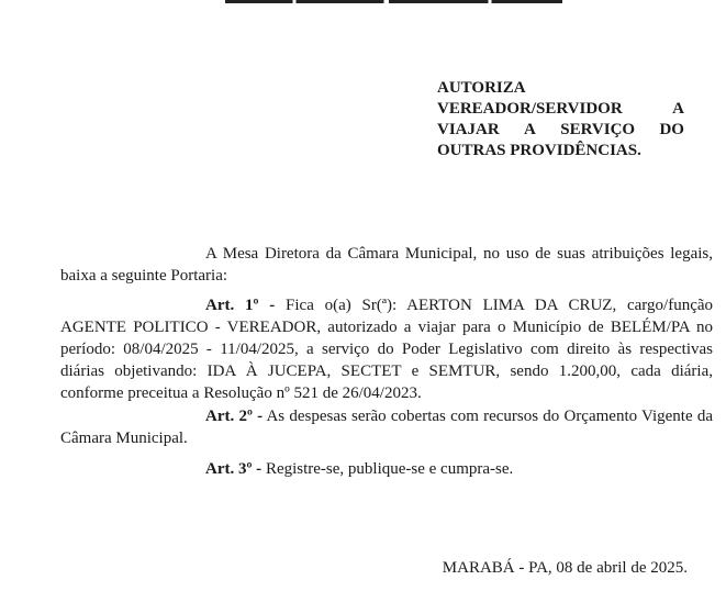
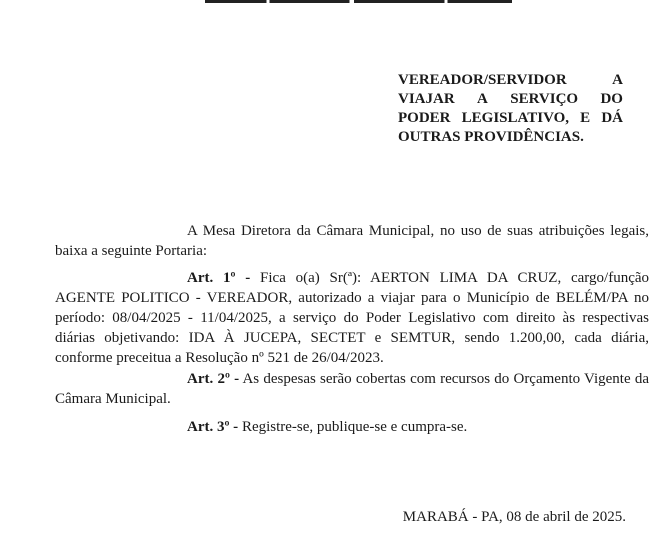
- AUTORIZA
  VEREADOR/SERVIDOR
  A
  VIAJAR
  A
  SERVIÇO
  DO
+ PODER
+ LEGISLATIVO,
+ E
+ DÁ
  OUTRAS PROVIDÊNCIAS.
  A Mesa Diretora da Câmara Municipal, no uso de suas atribuições legais, baixa a seguinte Portaria:
  Art. 1º - Fica o(a) Sr(ª): AERTON LIMA DA CRUZ, cargo/função AGENTE POLITICO - VEREADOR, autorizado a viajar para o Município de BELÉM/PA no período: 08/04/2025 - 11/04/2025, a serviço do Poder Legislativo com direito às respectivas diárias objetivando: IDA À JUCEPA, SECTET e SEMTUR, sendo 1.200,00, cada diária, conforme preceitua a Resolução nº 521 de 26/04/2023.
  Art. 2º - As despesas serão cobertas com recursos do Orçamento Vigente da Câmara Municipal.
  Art. 3º - Registre-se, publique-se e cumpra-se.
  MARABÁ - PA, 08 de abril de 2025.
